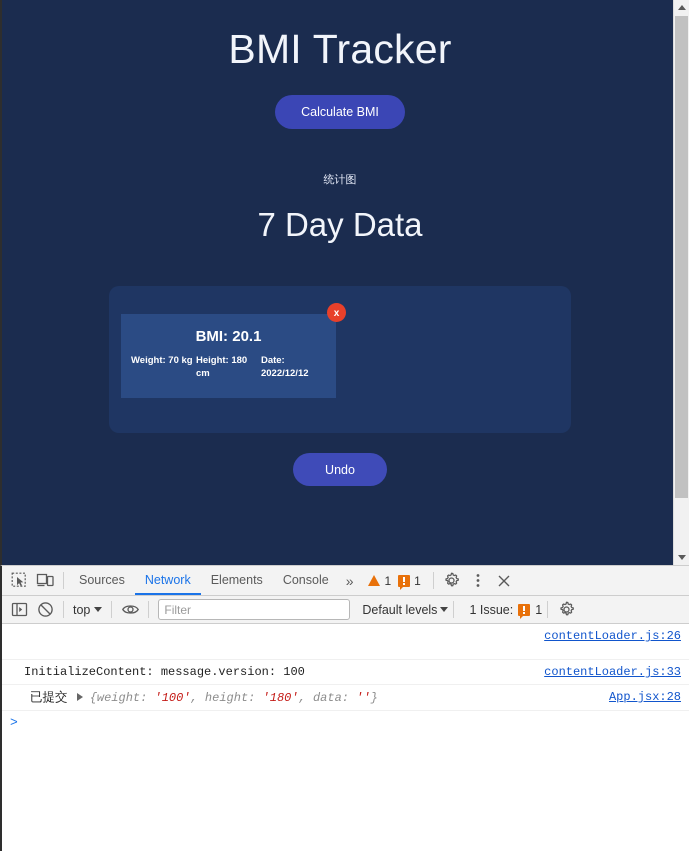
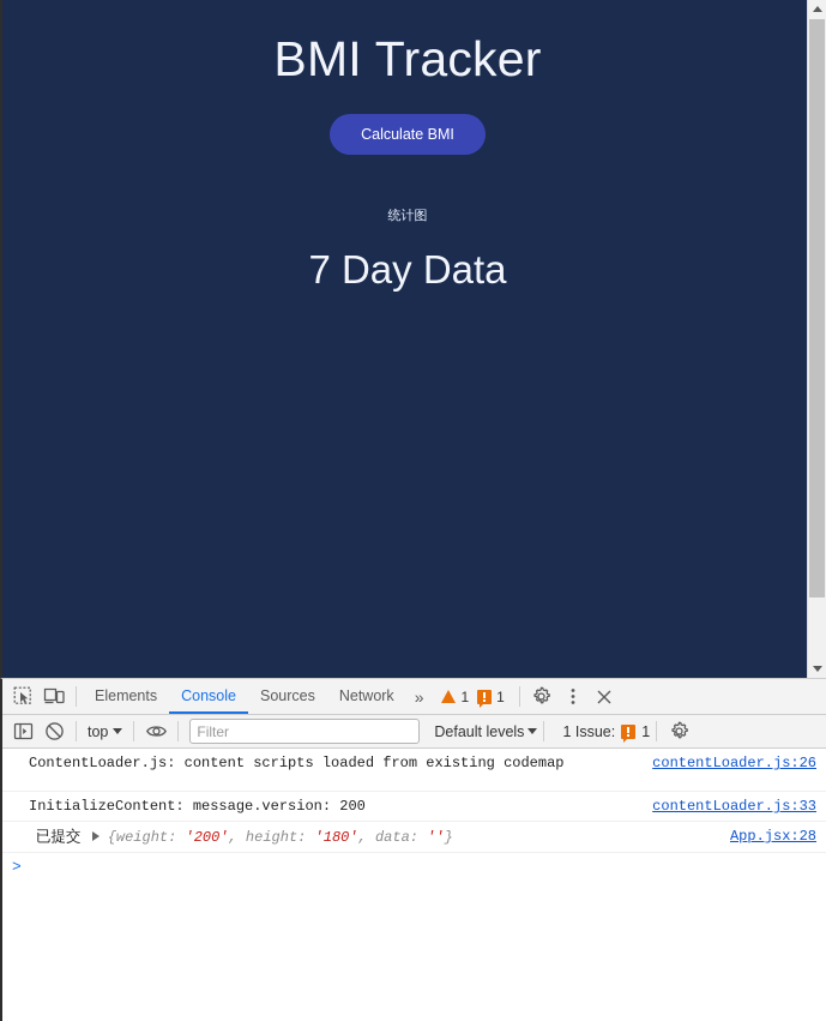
  BMI Tracker
  Calculate BMI
  统计图
  7 Day Data
- x
- BMI: 20.1
- Weight: 70 kg
- Height: 180 cm
- Date: 2022/12/12
- Undo
- Sources
+ Elements
- Network
+ Console
- Elements
+ Sources
- Console
+ Network
  »
  1
  1
  top
  Filter
  Default levels
  1 Issue:
  1
+ ContentLoader.js: content scripts loaded from existing codemap
  contentLoader.js:26
- InitializeContent: message.version: 100
+ InitializeContent: message.version: 200
  contentLoader.js:33
- 已提交 {weight: '100', height: '180', data: ''}
+ 已提交 {weight: '200', height: '180', data: ''}
  App.jsx:28
  >
